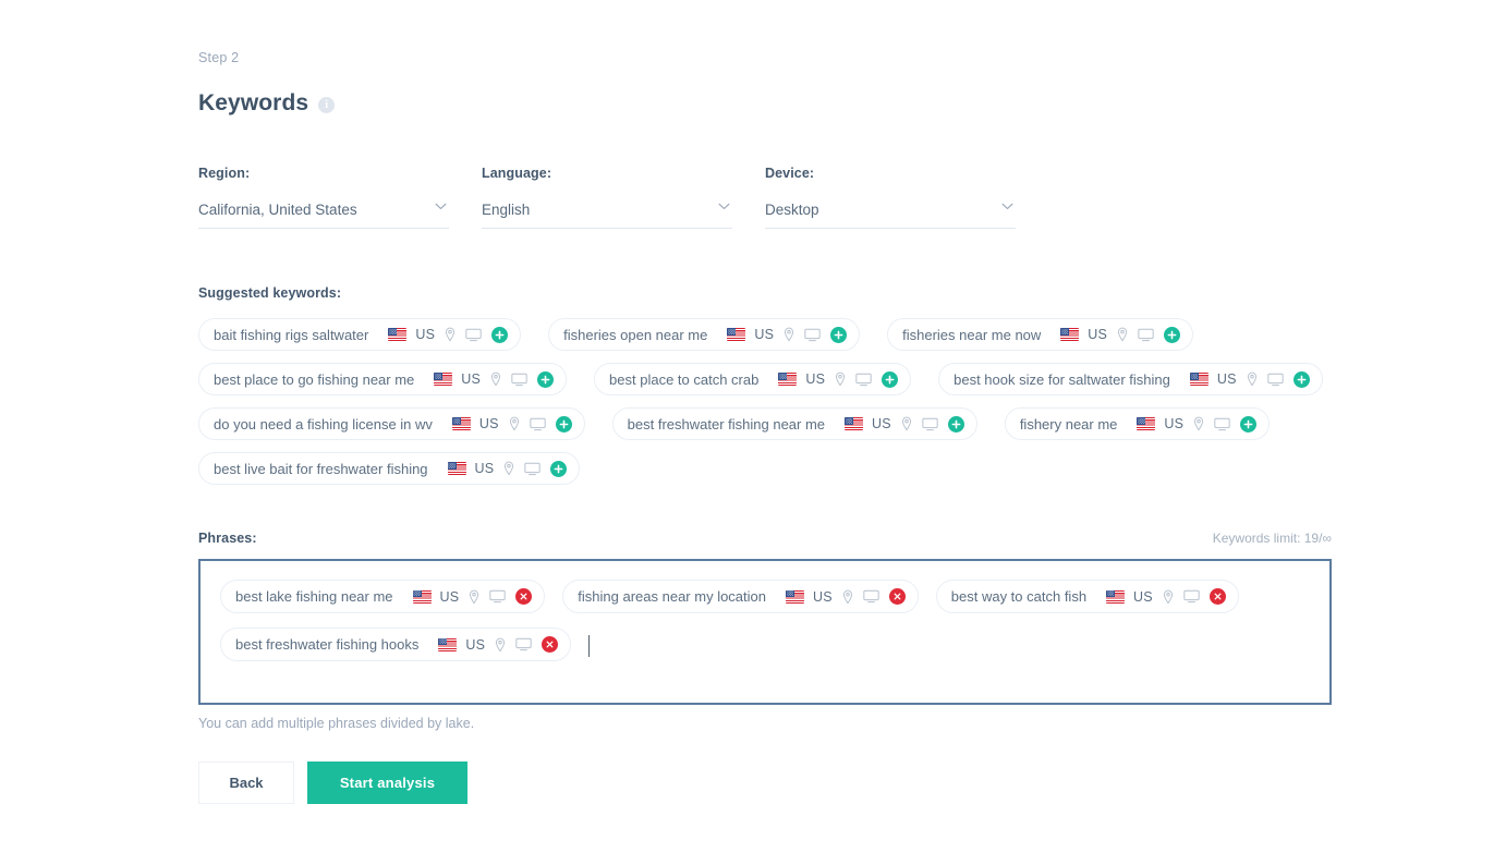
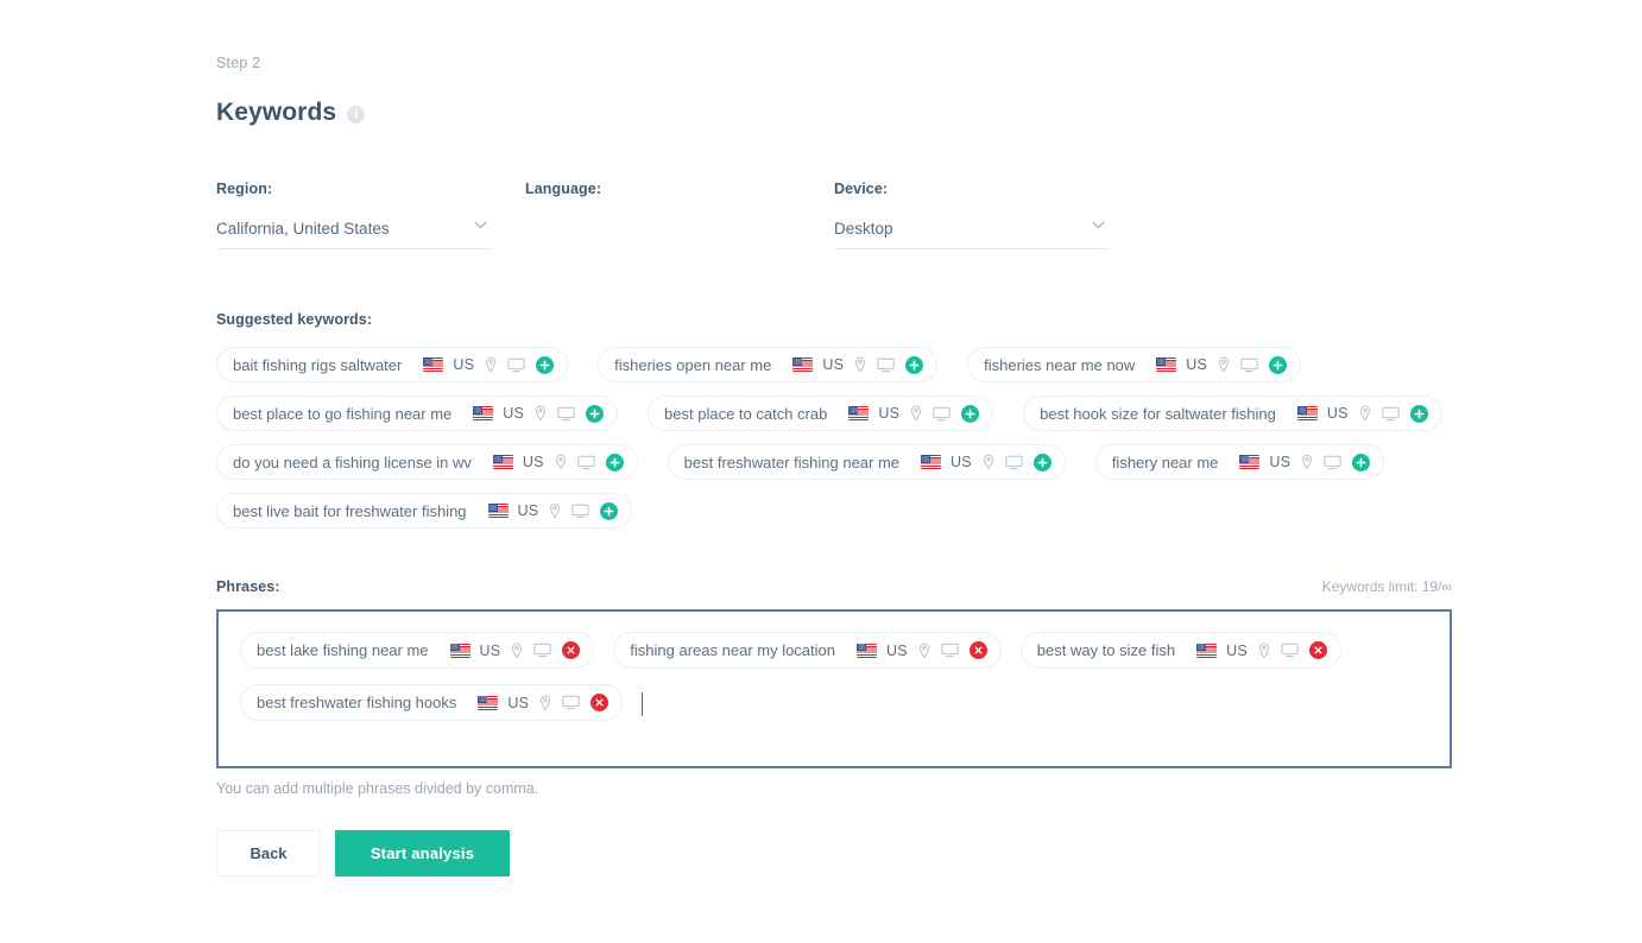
  Step 2
  Keywords
  i
  Region:
  California, United States
  Language:
- English
  Device:
  Desktop
  Suggested keywords:
  bait fishing rigs saltwater
  US
  fisheries open near me
  US
  fisheries near me now
  US
  best place to go fishing near me
  US
  best place to catch crab
  US
  best hook size for saltwater fishing
  US
  do you need a fishing license in wv
  US
  best freshwater fishing near me
  US
  fishery near me
  US
  best live bait for freshwater fishing
  US
  Phrases:
  Keywords limit: 19/∞
  best lake fishing near me
  US
  fishing areas near my location
  US
- best way to catch fish
+ best way to size fish
  US
  best freshwater fishing hooks
  US
- You can add multiple phrases divided by lake.
+ You can add multiple phrases divided by comma.
  Back
  Start analysis
